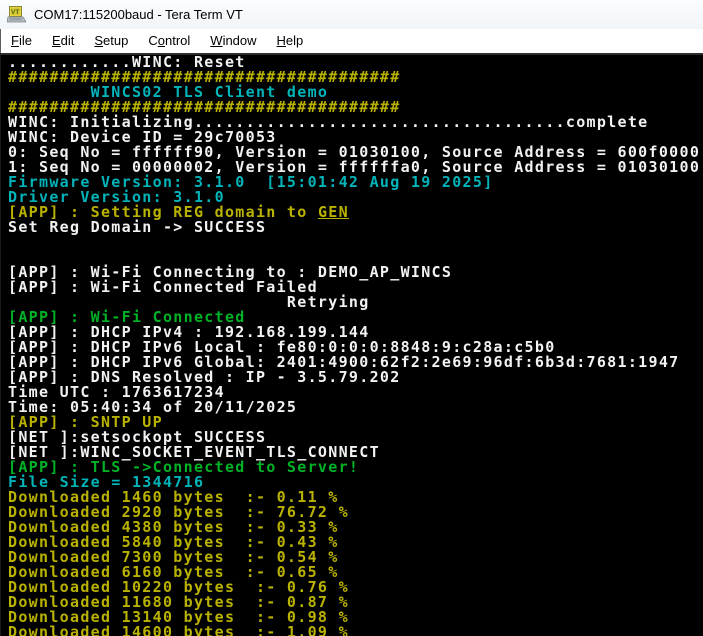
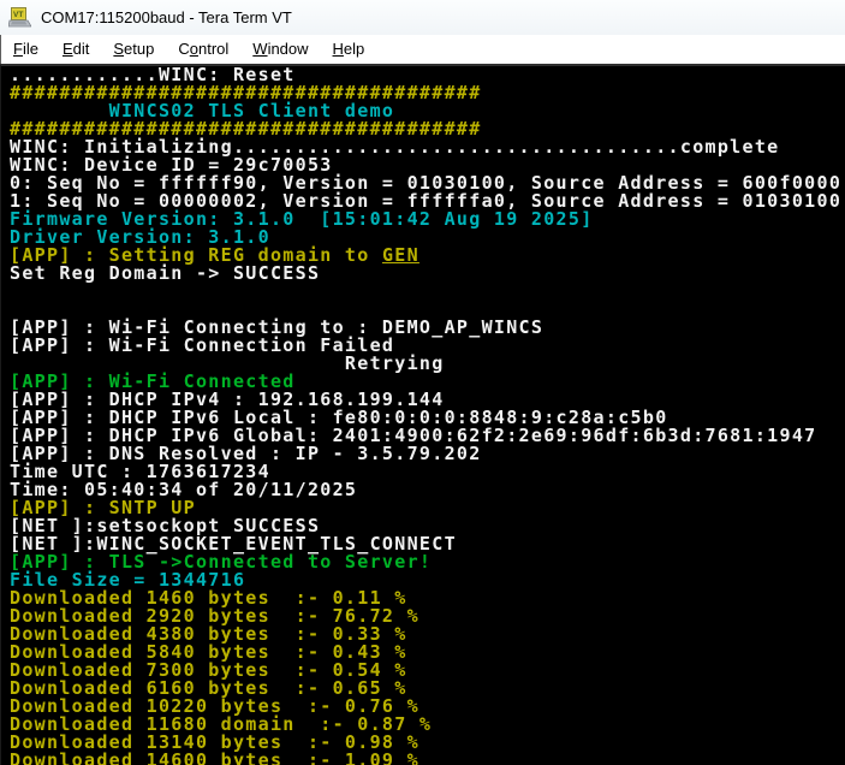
  COM17:115200baud - Tera Term VT
  File
  Edit
  Setup
  Control
  Window
  Help
  ............WINC: Reset
  ######################################
  WINCS02 TLS Client demo
  ######################################
  WINC: Initializing....................................complete
  WINC: Device ID = 29c70053
  0: Seq No = ffffff90, Version = 01030100, Source Address = 600f0000
  1: Seq No = 00000002, Version = ffffffa0, Source Address = 01030100
  Firmware Version: 3.1.0 [15:01:42 Aug 19 2025]
  Driver Version: 3.1.0
  [APP] : Setting REG domain to GEN
  Set Reg Domain -> SUCCESS
  [APP] : Wi-Fi Connecting to : DEMO_AP_WINCS
- [APP] : Wi-Fi Connected Failed
+ [APP] : Wi-Fi Connection Failed
  Retrying
  [APP] : Wi-Fi Connected
  [APP] : DHCP IPv4 : 192.168.199.144
  [APP] : DHCP IPv6 Local : fe80:0:0:0:8848:9:c28a:c5b0
  [APP] : DHCP IPv6 Global: 2401:4900:62f2:2e69:96df:6b3d:7681:1947
  [APP] : DNS Resolved : IP - 3.5.79.202
  Time UTC : 1763617234
  Time: 05:40:34 of 20/11/2025
  [APP] : SNTP UP
  [NET ]:setsockopt SUCCESS
  [NET ]:WINC_SOCKET_EVENT_TLS_CONNECT
  [APP] : TLS ->Connected to Server!
  File Size = 1344716
  Downloaded 1460 bytes :- 0.11 %
  Downloaded 2920 bytes :- 76.72 %
  Downloaded 4380 bytes :- 0.33 %
  Downloaded 5840 bytes :- 0.43 %
  Downloaded 7300 bytes :- 0.54 %
  Downloaded 6160 bytes :- 0.65 %
  Downloaded 10220 bytes :- 0.76 %
- Downloaded 11680 bytes :- 0.87 %
+ Downloaded 11680 domain :- 0.87 %
  Downloaded 13140 bytes :- 0.98 %
  Downloaded 14600 bytes :- 1.09 %
